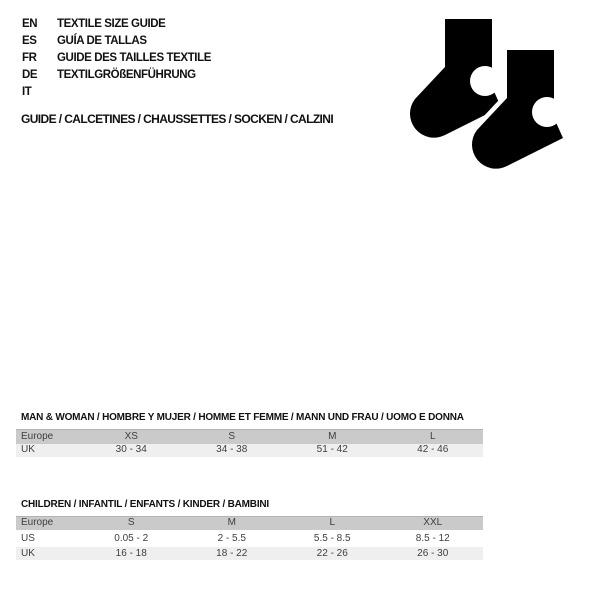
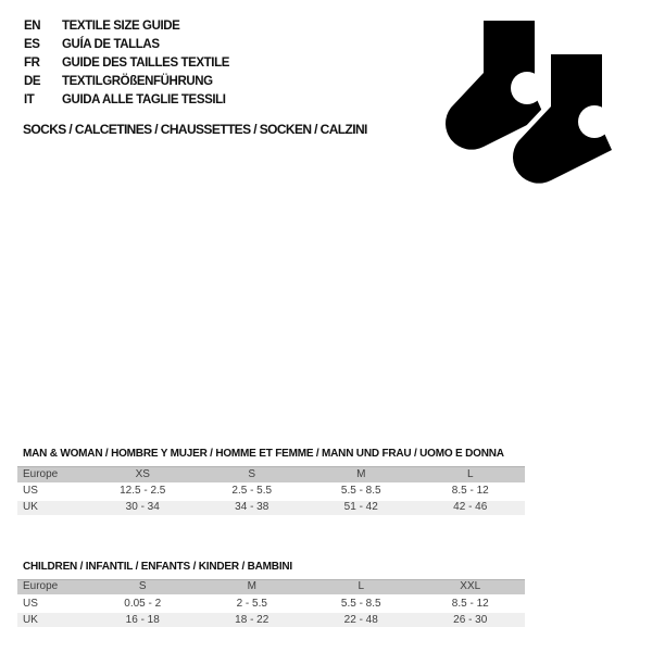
  EN
  TEXTILE SIZE GUIDE
  ES
  GUÍA DE TALLAS
  FR
  GUIDE DES TAILLES TEXTILE
  DE
  TEXTILGRÖßENFÜHRUNG
  IT
+ GUIDA ALLE TAGLIE TESSILI
- GUIDE / CALCETINES / CHAUSSETTES / SOCKEN / CALZINI
+ SOCKS / CALCETINES / CHAUSSETTES / SOCKEN / CALZINI
  MAN & WOMAN / HOMBRE Y MUJER / HOMME ET FEMME / MANN UND FRAU / UOMO E DONNA
  Europe	XS	S	M	L
+ US	12.5 - 2.5	2.5 - 5.5	5.5 - 8.5	8.5 - 12
  UK	30 - 34	34 - 38	51 - 42	42 - 46
  CHILDREN / INFANTIL / ENFANTS / KINDER / BAMBINI
  Europe	S	M	L	XXL
  US	0.05 - 2	2 - 5.5	5.5 - 8.5	8.5 - 12
- UK	16 - 18	18 - 22	22 - 26	26 - 30
+ UK	16 - 18	18 - 22	22 - 48	26 - 30
